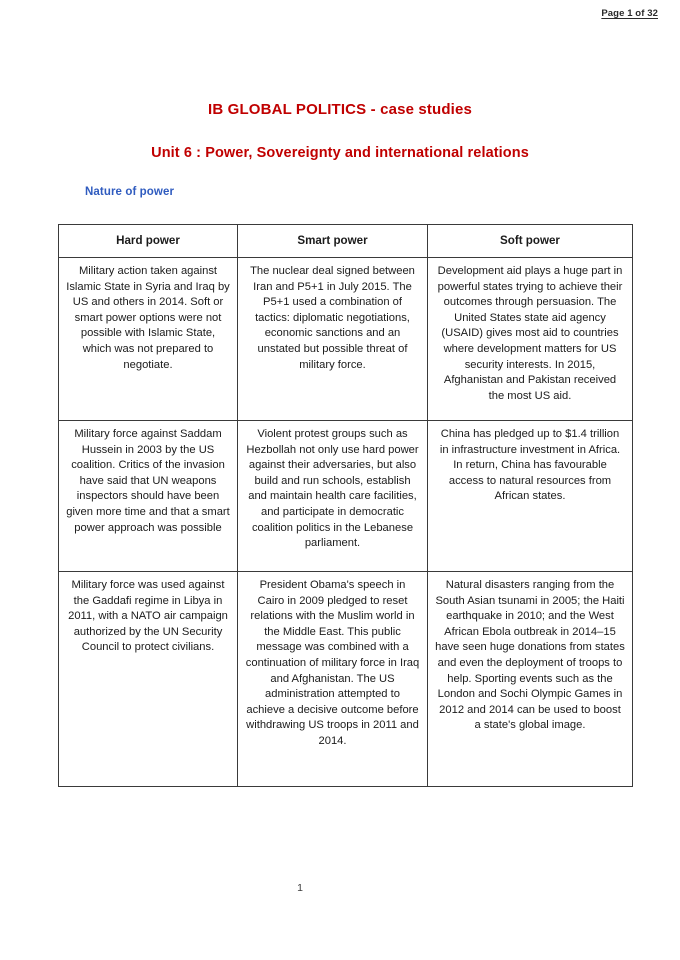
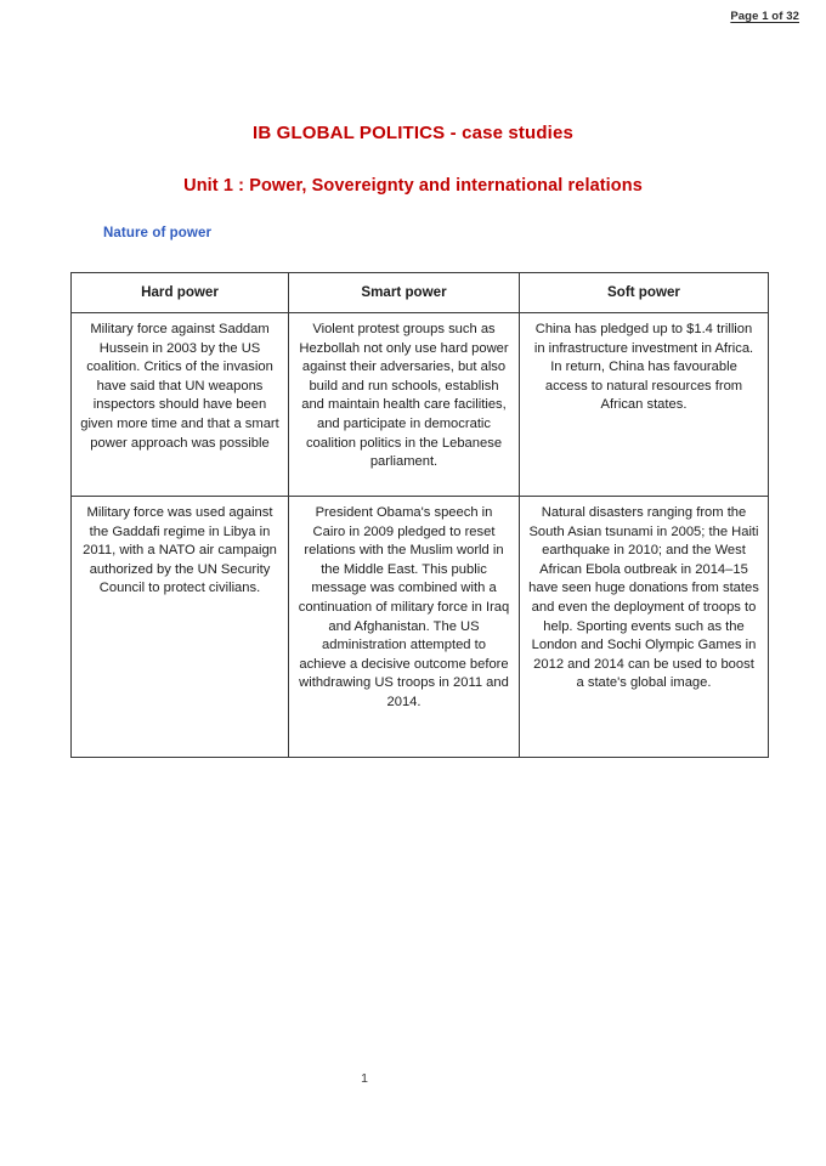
  Page 1 of 32
  IB GLOBAL POLITICS - case studies
- Unit 6 : Power, Sovereignty and international relations
+ Unit 1 : Power, Sovereignty and international relations
  Nature of power
  Hard power	Smart power	Soft power
- Military action taken against Islamic State in Syria and Iraq by US and others in 2014. Soft or smart power options were not possible with Islamic State, which was not prepared to negotiate.	The nuclear deal signed between Iran and P5+1 in July 2015. The P5+1 used a combination of tactics: diplomatic negotiations, economic sanctions and an unstated but possible threat of military force.	Development aid plays a huge part in powerful states trying to achieve their outcomes through persuasion. The United States state aid agency (USAID) gives most aid to countries where development matters for US security interests. In 2015, Afghanistan and Pakistan received the most US aid.
  Military force against Saddam Hussein in 2003 by the US coalition. Critics of the invasion have said that UN weapons inspectors should have been given more time and that a smart power approach was possible	Violent protest groups such as Hezbollah not only use hard power against their adversaries, but also build and run schools, establish and maintain health care facilities, and participate in democratic coalition politics in the Lebanese parliament.	China has pledged up to $1.4 trillion in infrastructure investment in Africa. In return, China has favourable access to natural resources from African states.
  Military force was used against the Gaddafi regime in Libya in 2011, with a NATO air campaign authorized by the UN Security Council to protect civilians.	President Obama's speech in Cairo in 2009 pledged to reset relations with the Muslim world in the Middle East. This public message was combined with a continuation of military force in Iraq and Afghanistan. The US administration attempted to achieve a decisive outcome before withdrawing US troops in 2011 and 2014.	Natural disasters ranging from the South Asian tsunami in 2005; the Haiti earthquake in 2010; and the West African Ebola outbreak in 2014–15 have seen huge donations from states and even the deployment of troops to help. Sporting events such as the London and Sochi Olympic Games in 2012 and 2014 can be used to boost a state's global image.
  1
